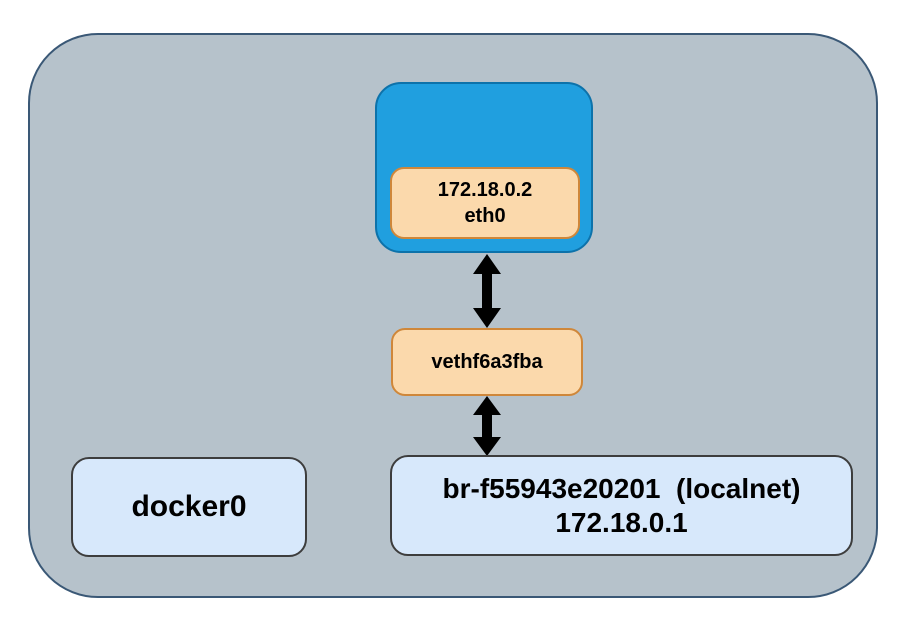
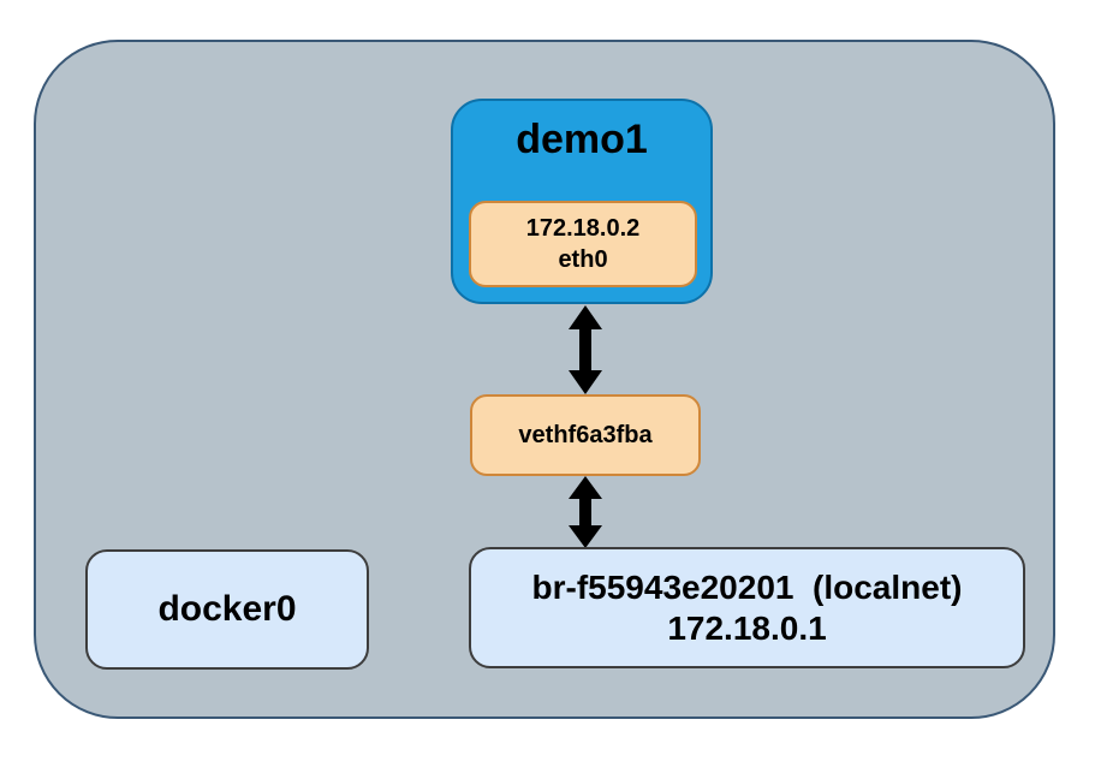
+ demo1
  172.18.0.2
  eth0
  vethf6a3fba
  docker0
  br-f55943e20201 (localnet)
  172.18.0.1
